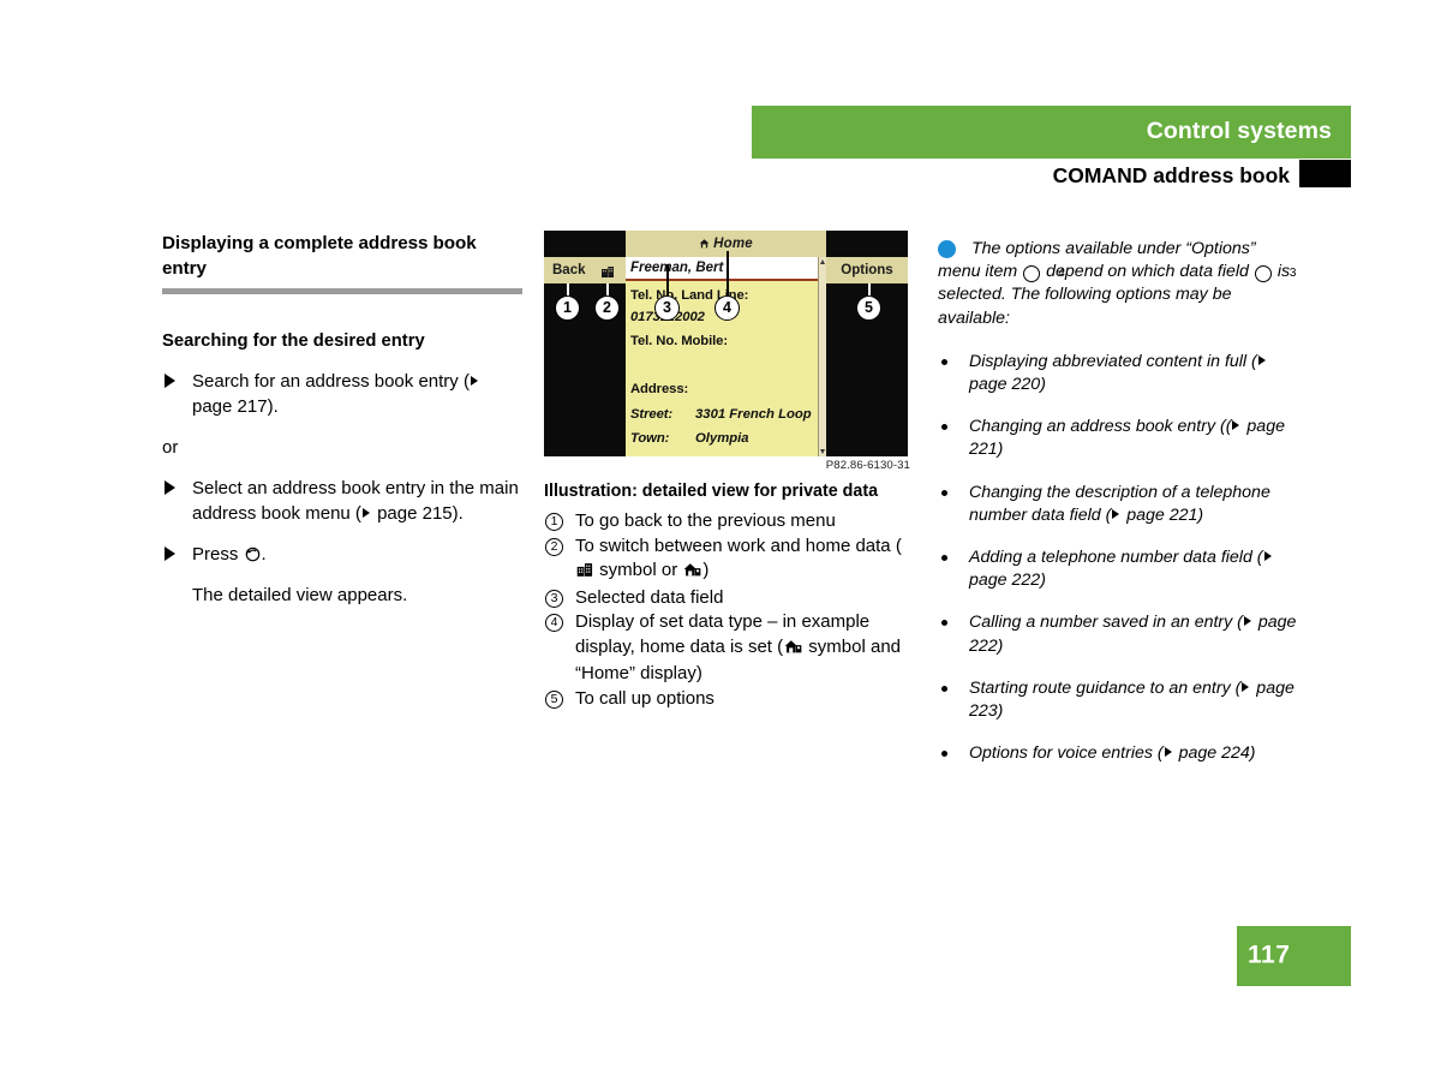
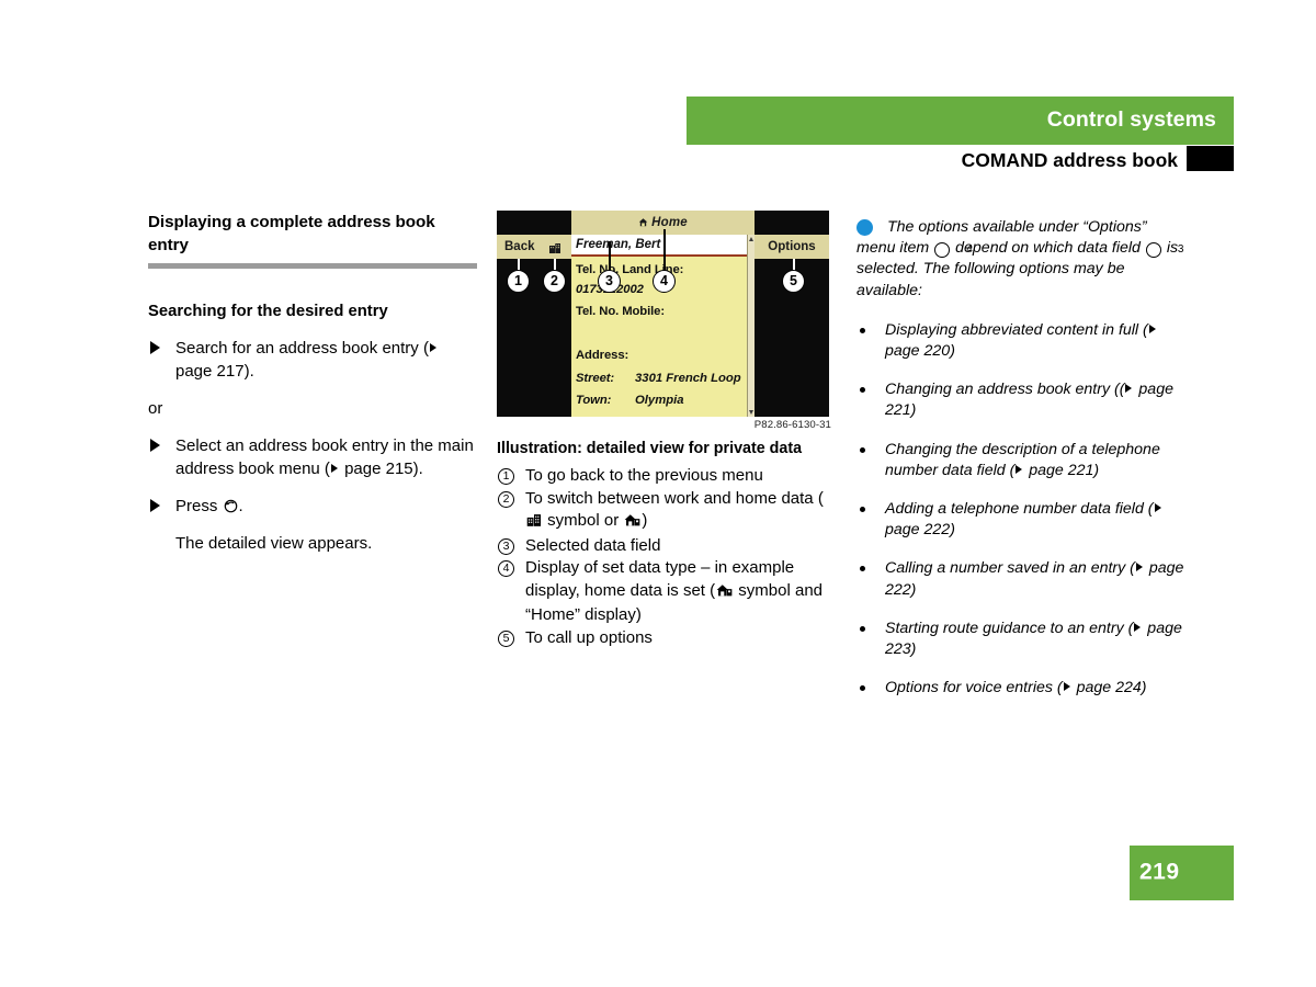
  Control systems
  COMAND address book
  Displaying a complete address book entry
  Searching for the desired entry
  Search for an address book entry ( page 217).
  or
  Select an address book entry in the main address book menu ( page 215).
  Press .
  The detailed view appears.
  Home
  Back
  Options
  Freean, Bert
  Tel.. Landne:
  01732002
  Tel. No. Mobile:
  Address:
  Street:
  3301 French Loop
  Town:
  Olympia
  1
  2
  3
  4
  5
  P82.86-6130-31
  Illustration: detailed view for private data
  1
  To go back to the previous menu
  2
  To switch between work and home data ( symbol or )
  3
  Selected data field
  4
  Display of set data type – in example display, home data is set ( symbol and “Home” display)
  5
  To call up options
  i
  The options available under “Options” menu item 4 depend on which data field 3 is selected. The following options may be available:
  Displaying abbreviated content in full ( page 220)
  Changing an address book entry (( page 221)
  Changing the description of a telephone number data field ( page 221)
  Adding a telephone number data field ( page 222)
  Calling a number saved in an entry ( page 222)
  Starting route guidance to an entry ( page 223)
  Options for voice entries ( page 224)
- 117
+ 219
